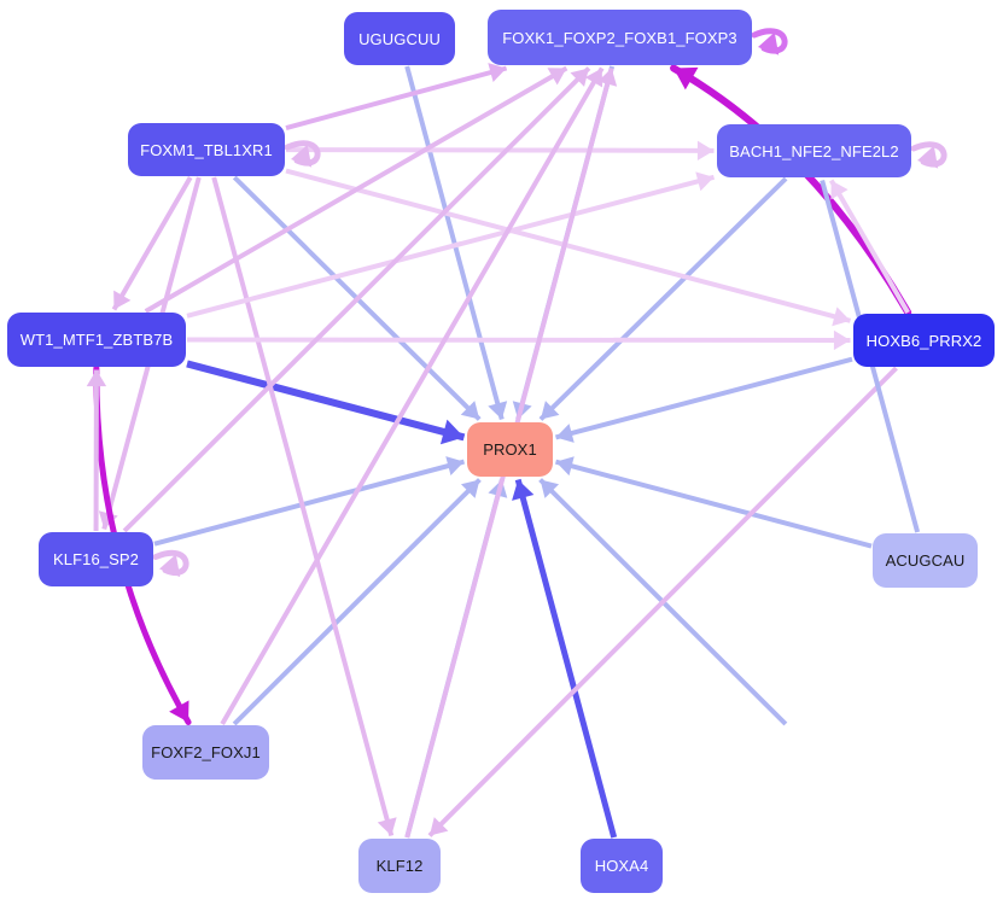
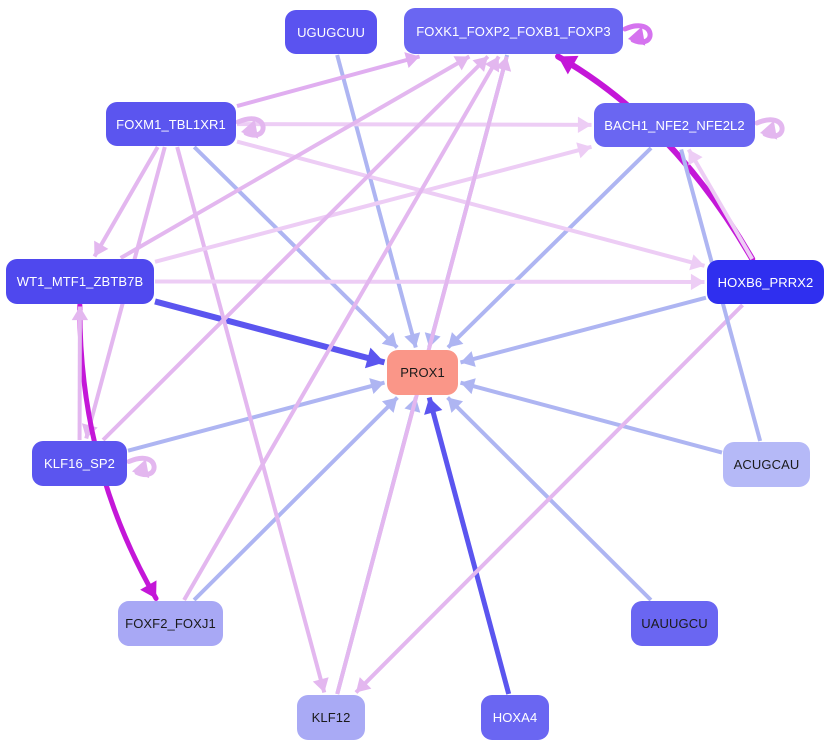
  UGUGCUU
  FOXK1_FOXP2_FOXB1_FOXP3
  FOXM1_TBL1XR1
  BACH1_NFE2_NFE2L2
  WT1_MTF1_ZBTB7B
  HOXB6_PRRX2
  PROX1
  KLF16_SP2
  ACUGCAU
  FOXF2_FOXJ1
+ UAUUGCU
  KLF12
  HOXA4
